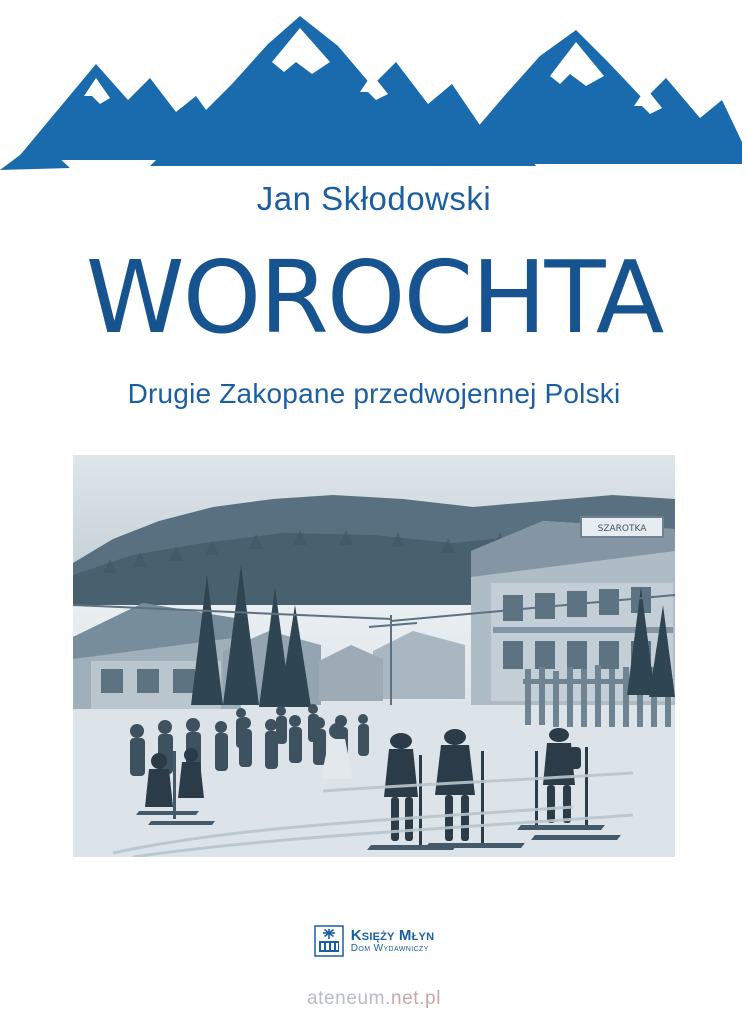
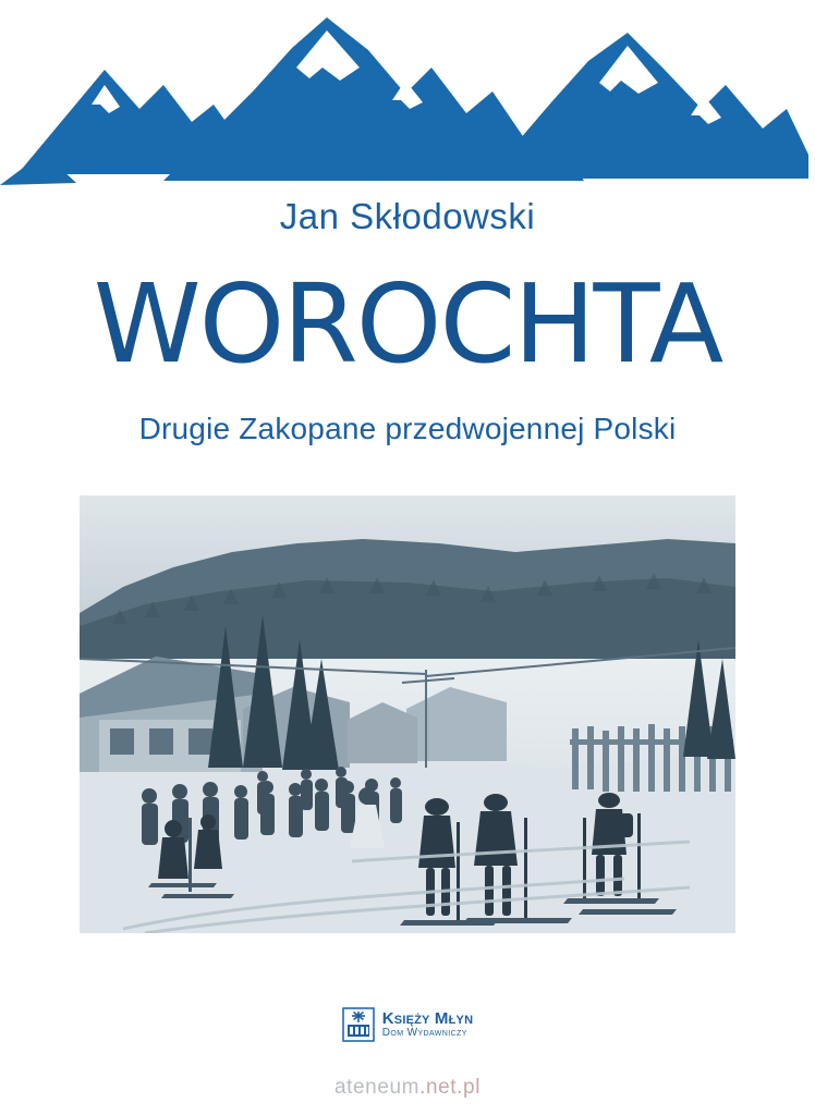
  Jan Skłodowski
  WOROCHTA
  Drugie Zakopane przedwojennej Polski
- SZAROTKA
  Księży Młyn
  Dom Wydawniczy
  ateneum.net.pl
